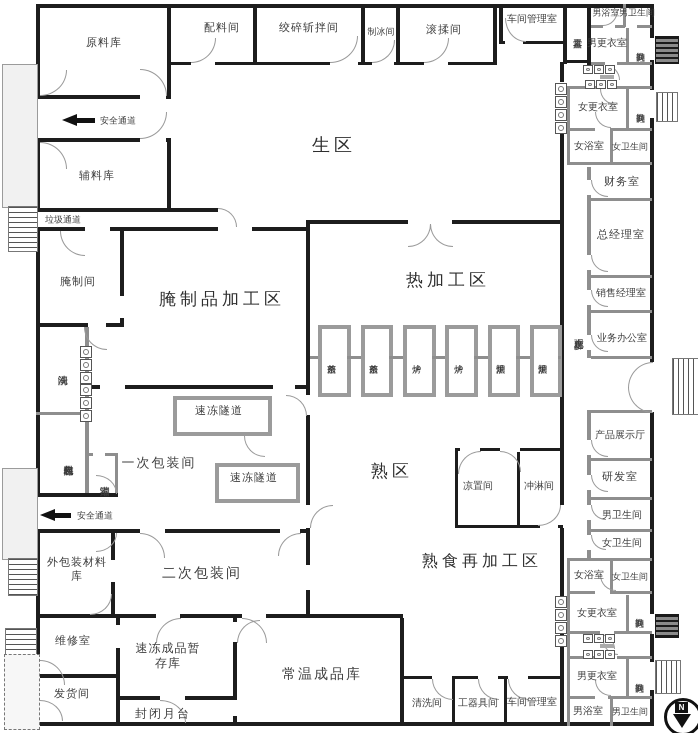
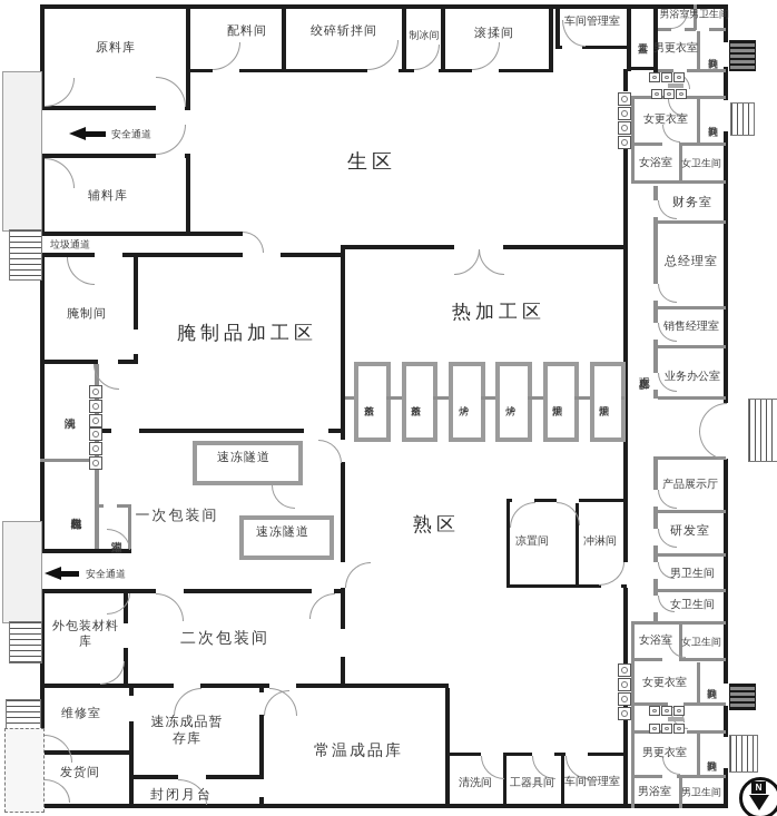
  安全通道
  安全通道
  垃圾通道
  生区
  腌制品加工区
  热加工区
  熟区
- 熟食再加工区
  一次包装间
  二次包装间
  原料库
  配料间
  绞碎斩拌间
  制冰间
  滚揉间
  车间管理室
  男浴室
  男卫生间
  男更衣室
  女更衣室
  女浴室
  女卫生间
  财务室
  总经理室
  销售经理室
  业务办公室
  产品展示厅
  研发室
  男卫生间
  女卫生间
  女浴室
  女卫生间
  女更衣室
  男更衣室
  男浴室
  男卫生间
  辅料库
  腌制间
  外包装材料库
  维修室
  发货间
  速冻成品暂存库
  封闭月台
  常温成品库
  清洗间
  工器具间
  车间管理室
  凉置间
  冲淋间
  速冻隧道
  速冻隧道
  N
